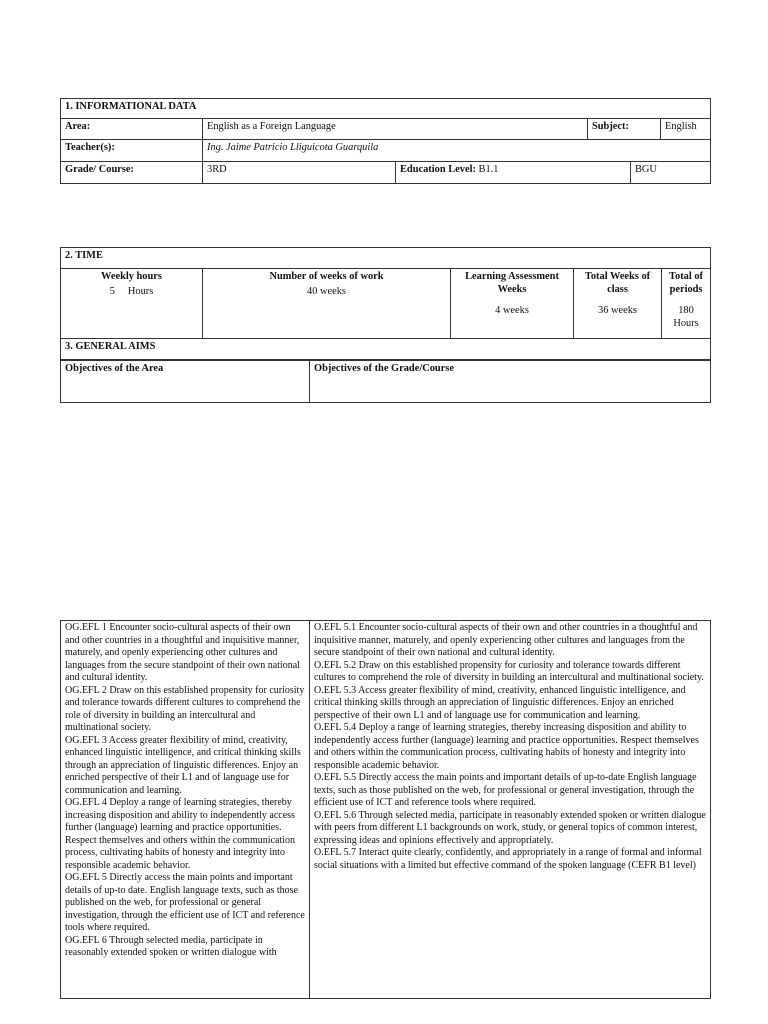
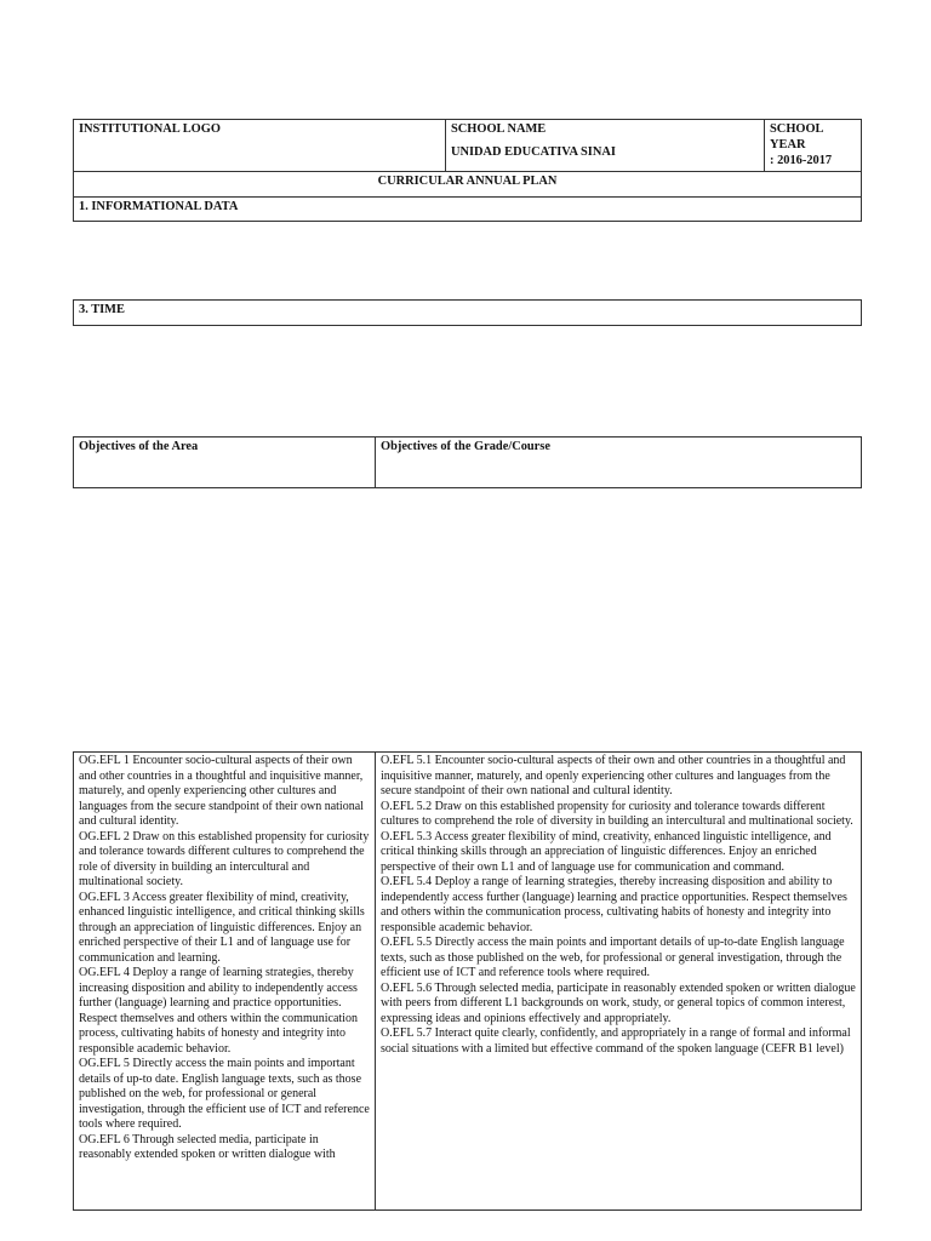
+ INSTITUTIONAL LOGO	SCHOOL NAME UNIDAD EDUCATIVA SINAI	SCHOOL YEAR : 2016-2017
+ CURRICULAR ANNUAL PLAN
  1. INFORMATIONAL DATA
- Area:	English as a Foreign Language	Subject:	English
- Teacher(s):	Ing. Jaime Patricio Lliguicota Guarquila
- Grade/ Course:	3RD	Education Level: B1.1	BGU
- 2. TIME
+ 3. TIME
- Weekly hours 5 Hours	Number of weeks of work 40 weeks	Learning Assessment Weeks 4 weeks	Total Weeks of class 36 weeks	Total of periods 180 Hours
- 3. GENERAL AIMS
  Objectives of the Area	Objectives of the Grade/Course
- OG.EFL 1 Encounter socio-cultural aspects of their own and other countries in a thoughtful and inquisitive manner, maturely, and openly experiencing other cultures and languages from the secure standpoint of their own national and cultural identity. OG.EFL 2 Draw on this established propensity for curiosity and tolerance towards different cultures to comprehend the role of diversity in building an intercultural and multinational society. OG.EFL 3 Access greater flexibility of mind, creativity, enhanced linguistic intelligence, and critical thinking skills through an appreciation of linguistic differences. Enjoy an enriched perspective of their L1 and of language use for communication and learning. OG.EFL 4 Deploy a range of learning strategies, thereby increasing disposition and ability to independently access further (language) learning and practice opportunities. Respect themselves and others within the communication process, cultivating habits of honesty and integrity into responsible academic behavior. OG.EFL 5 Directly access the main points and important details of up-to date. English language texts, such as those published on the web, for professional or general investigation, through the efficient use of ICT and reference tools where required. OG.EFL 6 Through selected media, participate in reasonably extended spoken or written dialogue with	O.EFL 5.1 Encounter socio-cultural aspects of their own and other countries in a thoughtful and inquisitive manner, maturely, and openly experiencing other cultures and languages from the secure standpoint of their own national and cultural identity. O.EFL 5.2 Draw on this established propensity for curiosity and tolerance towards different cultures to comprehend the role of diversity in building an intercultural and multinational society. O.EFL 5.3 Access greater flexibility of mind, creativity, enhanced linguistic intelligence, and critical thinking skills through an appreciation of linguistic differences. Enjoy an enriched perspective of their own L1 and of language use for communication and learning. O.EFL 5.4 Deploy a range of learning strategies, thereby increasing disposition and ability to independently access further (language) learning and practice opportunities. Respect themselves and others within the communication process, cultivating habits of honesty and integrity into responsible academic behavior. O.EFL 5.5 Directly access the main points and important details of up-to-date English language texts, such as those published on the web, for professional or general investigation, through the efficient use of ICT and reference tools where required. O.EFL 5.6 Through selected media, participate in reasonably extended spoken or written dialogue with peers from different L1 backgrounds on work, study, or general topics of common interest, expressing ideas and opinions effectively and appropriately. O.EFL 5.7 Interact quite clearly, confidently, and appropriately in a range of formal and informal social situations with a limited but effective command of the spoken language (CEFR B1 level)
+ OG.EFL 1 Encounter socio-cultural aspects of their own and other countries in a thoughtful and inquisitive manner, maturely, and openly experiencing other cultures and languages from the secure standpoint of their own national and cultural identity. OG.EFL 2 Draw on this established propensity for curiosity and tolerance towards different cultures to comprehend the role of diversity in building an intercultural and multinational society. OG.EFL 3 Access greater flexibility of mind, creativity, enhanced linguistic intelligence, and critical thinking skills through an appreciation of linguistic differences. Enjoy an enriched perspective of their L1 and of language use for communication and learning. OG.EFL 4 Deploy a range of learning strategies, thereby increasing disposition and ability to independently access further (language) learning and practice opportunities. Respect themselves and others within the communication process, cultivating habits of honesty and integrity into responsible academic behavior. OG.EFL 5 Directly access the main points and important details of up-to date. English language texts, such as those published on the web, for professional or general investigation, through the efficient use of ICT and reference tools where required. OG.EFL 6 Through selected media, participate in reasonably extended spoken or written dialogue with	O.EFL 5.1 Encounter socio-cultural aspects of their own and other countries in a thoughtful and inquisitive manner, maturely, and openly experiencing other cultures and languages from the secure standpoint of their own national and cultural identity. O.EFL 5.2 Draw on this established propensity for curiosity and tolerance towards different cultures to comprehend the role of diversity in building an intercultural and multinational society. O.EFL 5.3 Access greater flexibility of mind, creativity, enhanced linguistic intelligence, and critical thinking skills through an appreciation of linguistic differences. Enjoy an enriched perspective of their own L1 and of language use for communication and command. O.EFL 5.4 Deploy a range of learning strategies, thereby increasing disposition and ability to independently access further (language) learning and practice opportunities. Respect themselves and others within the communication process, cultivating habits of honesty and integrity into responsible academic behavior. O.EFL 5.5 Directly access the main points and important details of up-to-date English language texts, such as those published on the web, for professional or general investigation, through the efficient use of ICT and reference tools where required. O.EFL 5.6 Through selected media, participate in reasonably extended spoken or written dialogue with peers from different L1 backgrounds on work, study, or general topics of common interest, expressing ideas and opinions effectively and appropriately. O.EFL 5.7 Interact quite clearly, confidently, and appropriately in a range of formal and informal social situations with a limited but effective command of the spoken language (CEFR B1 level)
